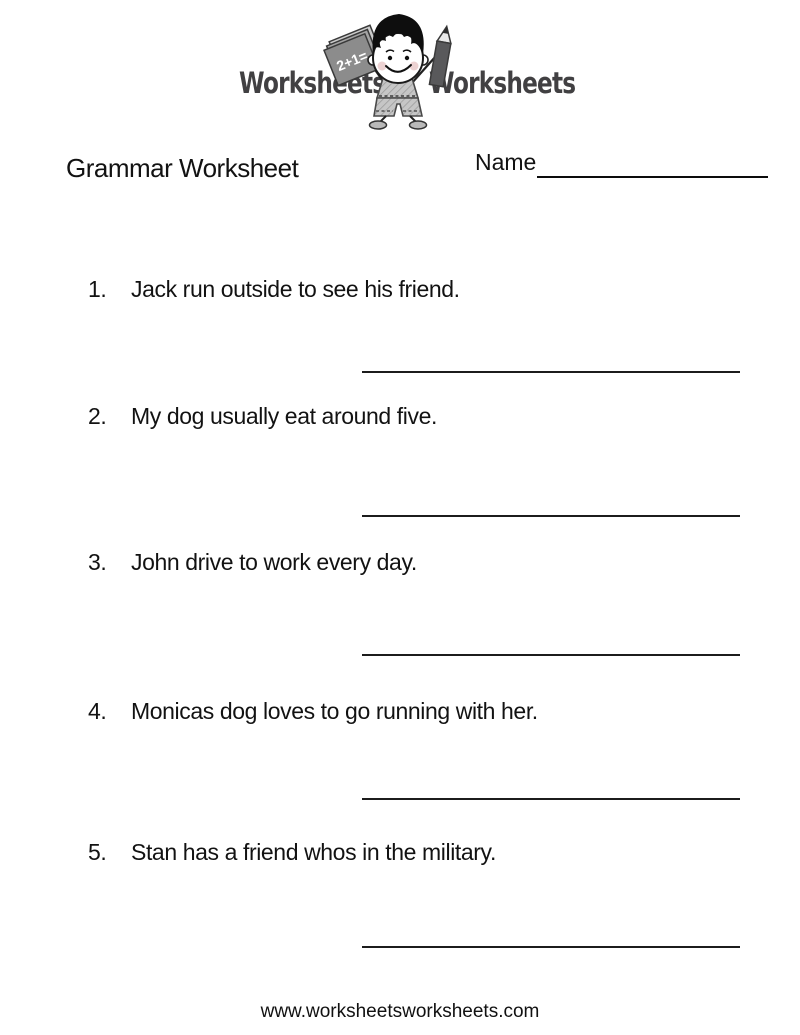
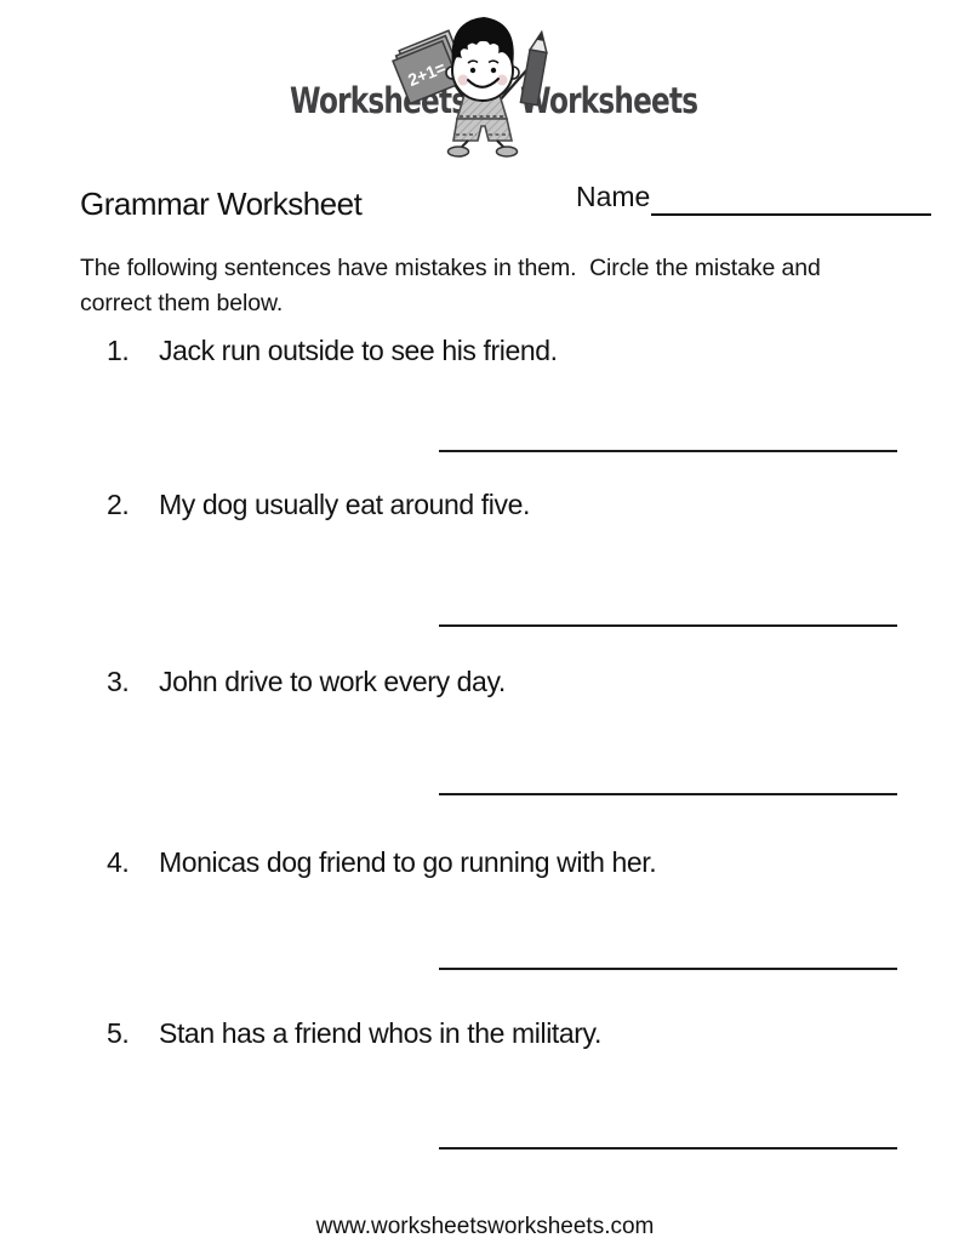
  Workshets
  orksheets
  Grammar Worksheet
  Name
+ The following sentences have mistakes in them. Circle the mistake and
+ correct them below.
  1.
  Jack run outside to see his friend.
  2.
  My dog usually eat around five.
  3.
  John drive to work every day.
  4.
- Monicas dog loves to go running with her.
+ Monicas dog friend to go running with her.
  5.
  Stan has a friend whos in the military.
  www.worksheetsworksheets.com
